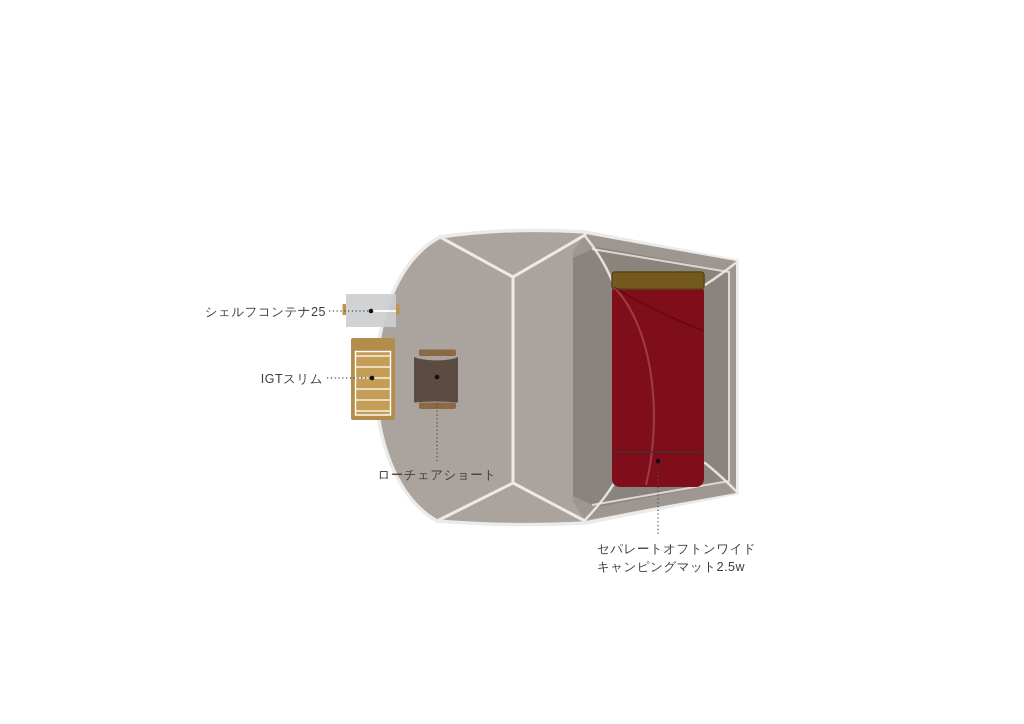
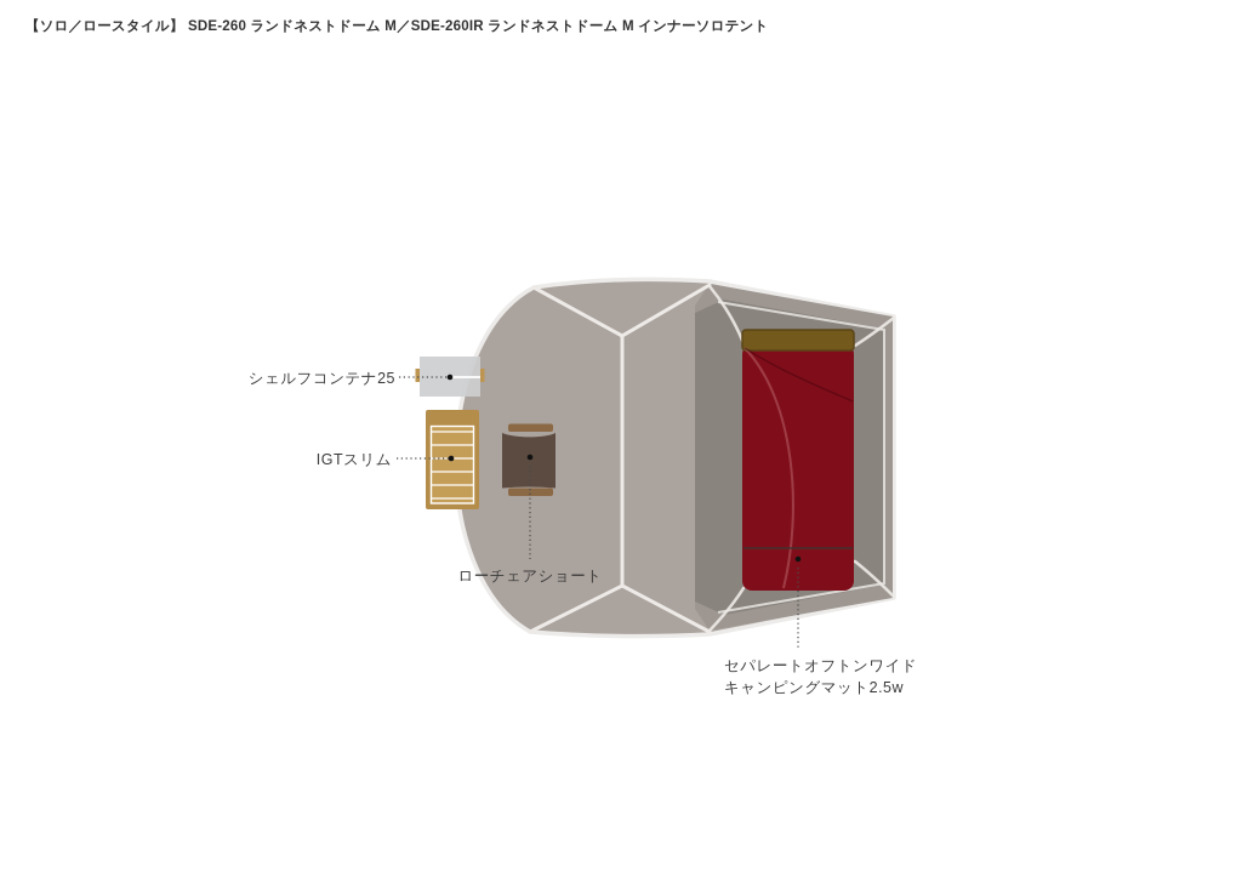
+ 【ソロ／ロースタイル】 SDE-260 ランドネストドーム M／SDE-260IR ランドネストドーム M インナーソロテント
  シェルフコンテナ25
  IGTスリム
  ローチェアショート
  セパレートオフトンワイド
  キャンピングマット2.5w
